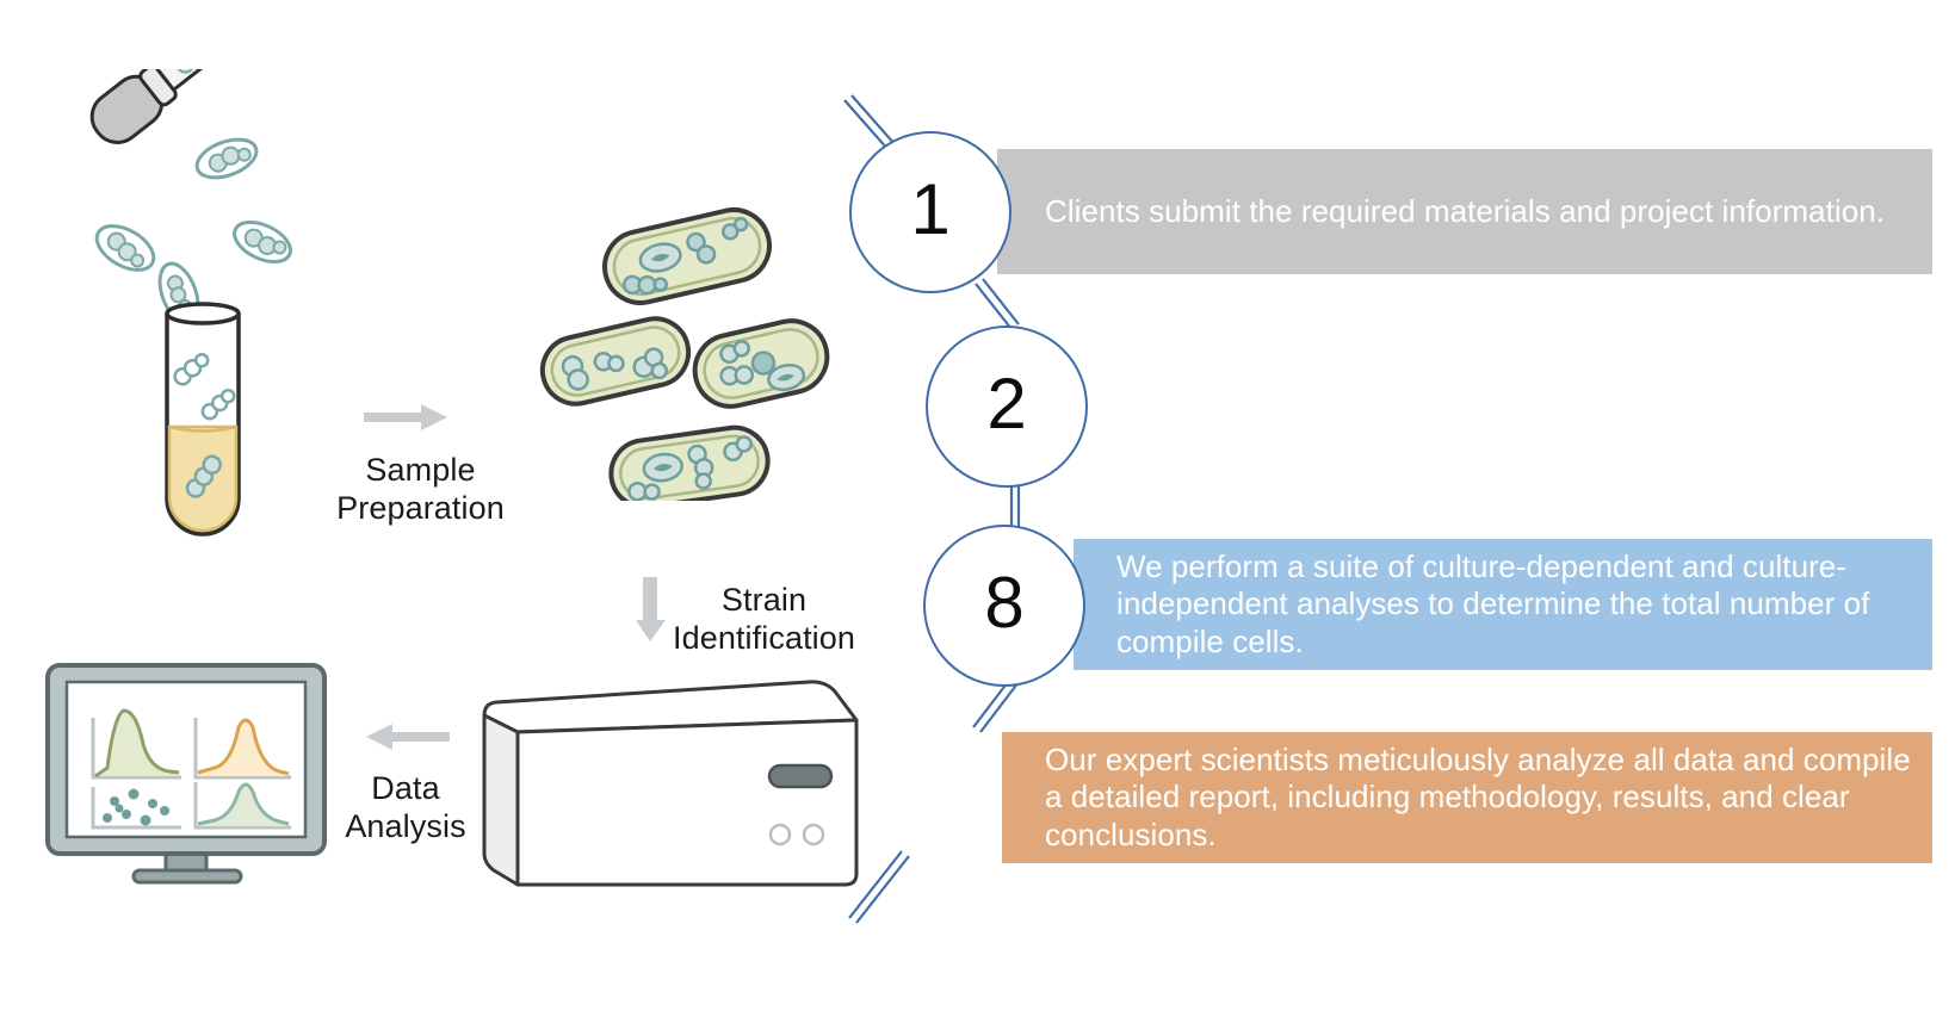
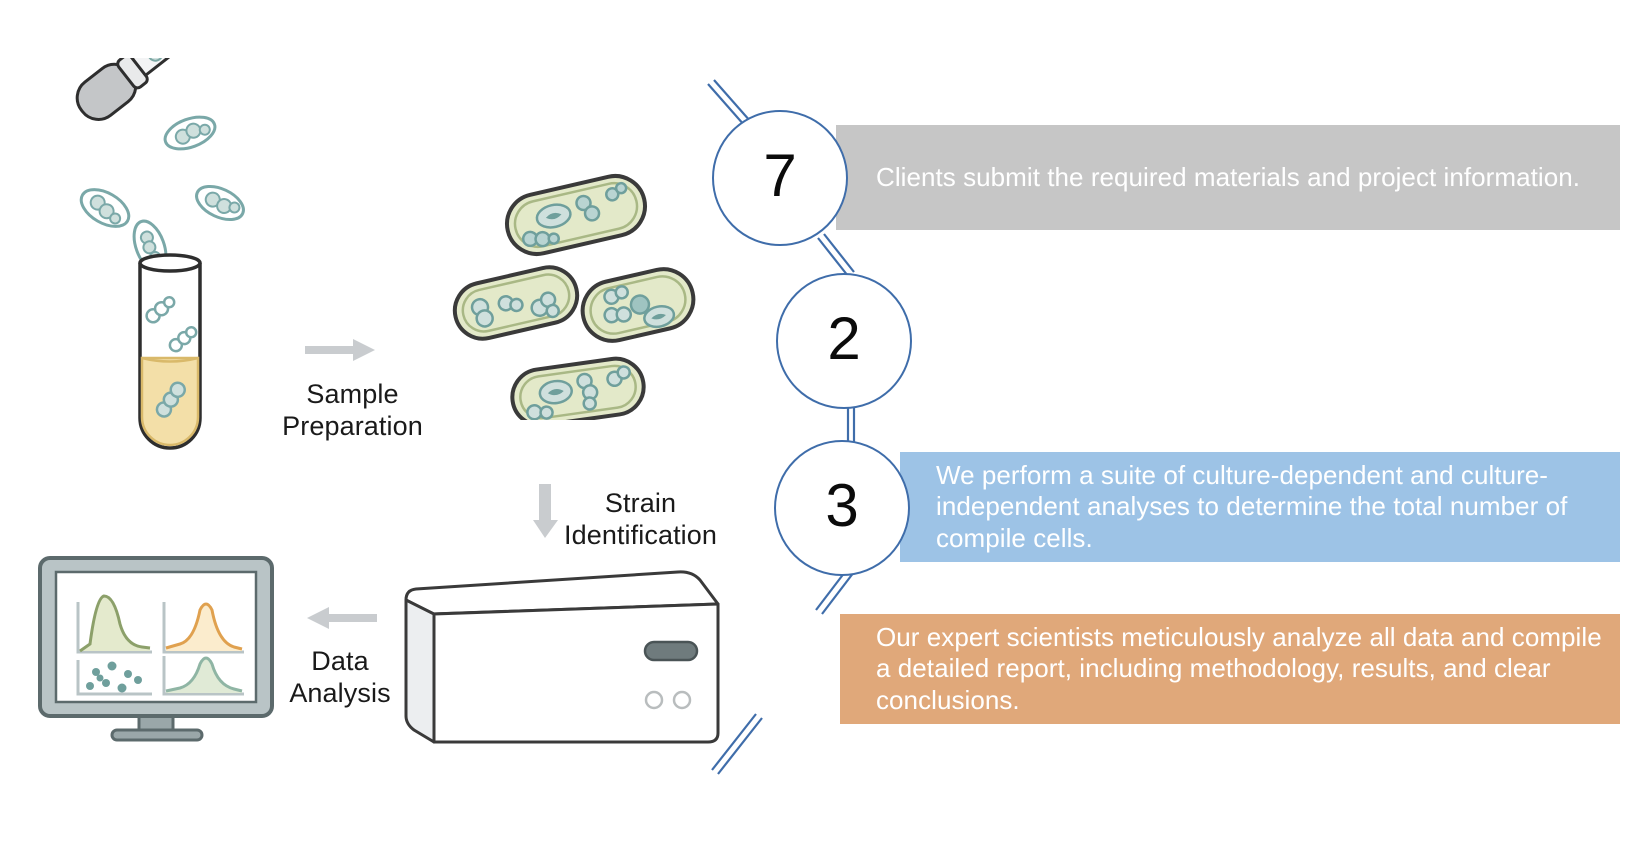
  Sample
  Preparation
  Strain
  Identification
  Data
  Analysis
  Clients submit the required materials and project information.
- 1
+ 7
  2
  We perform a suite of culture-dependent and culture-independent analyses to determine the total number of compile cells.
- 8
+ 3
  Our expert scientists meticulously analyze all data and compile a detailed report, including methodology, results, and clear conclusions.
